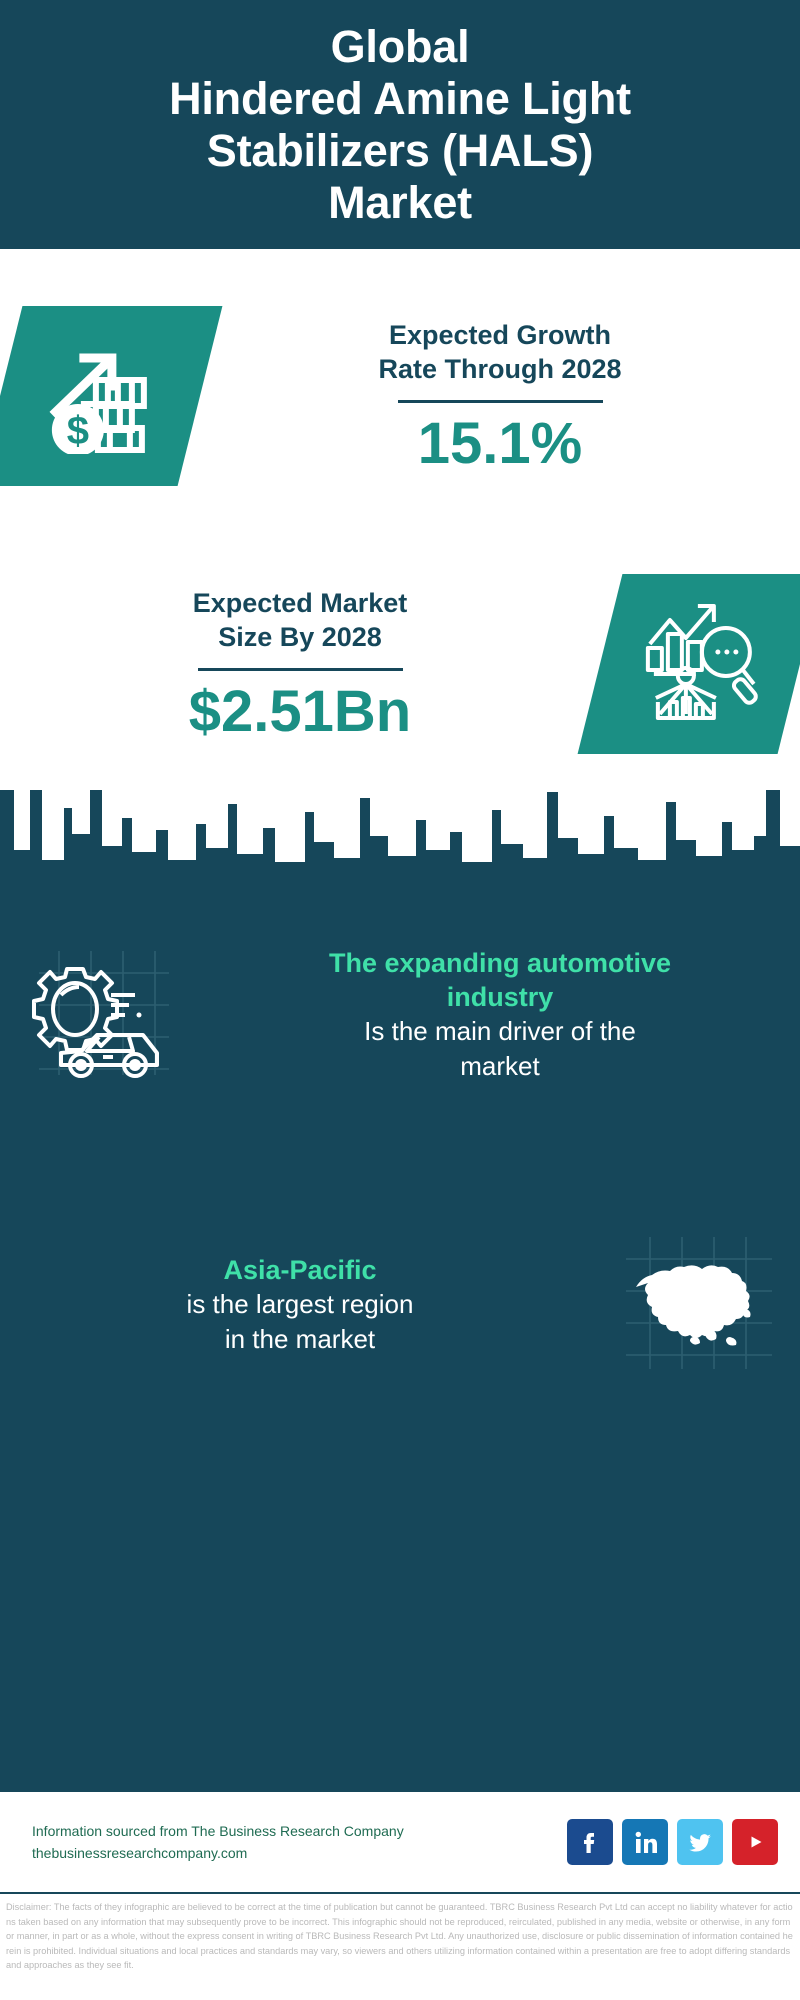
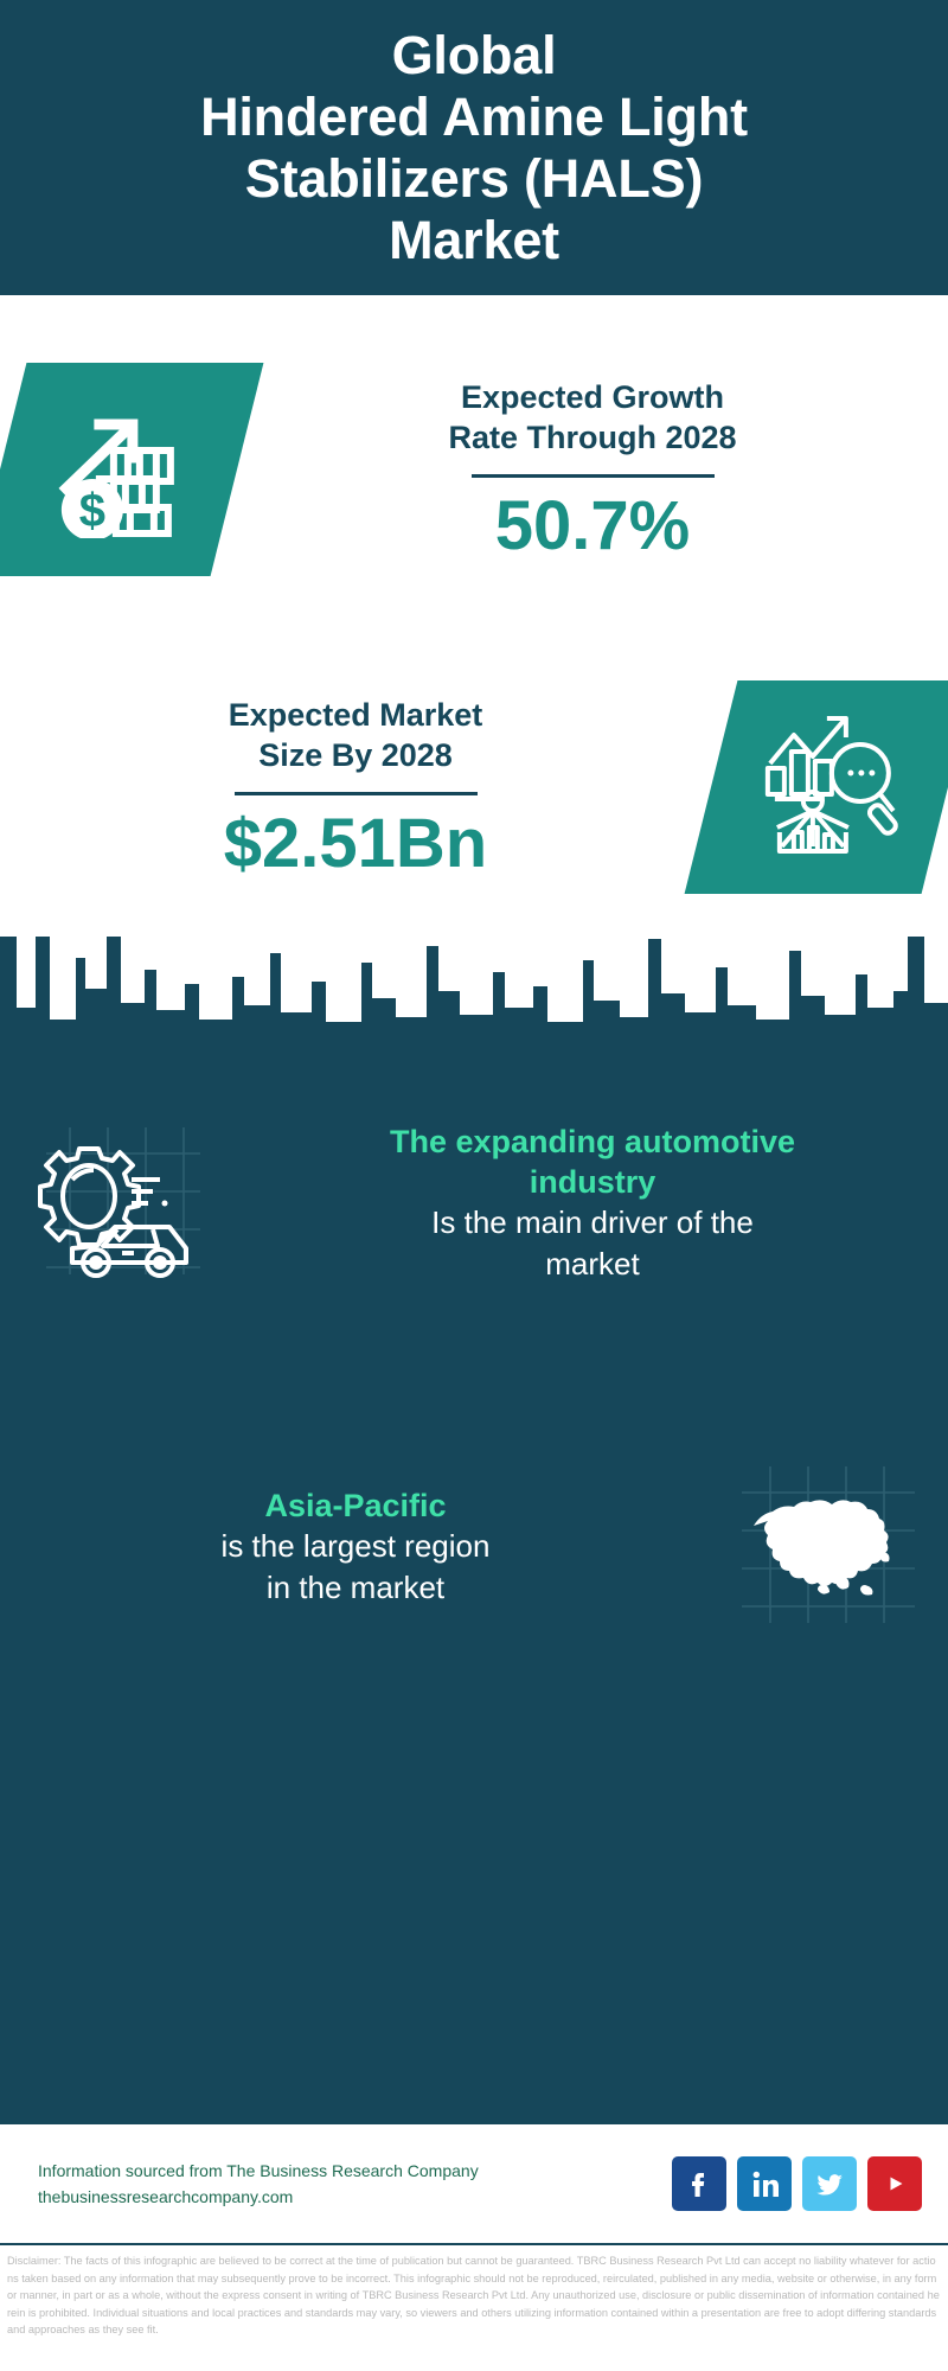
  Global
  Hindered Amine Light
  Stabilizers (HALS)
  Market
  Expected Growth
  Rate Through 2028
- 15.1%
+ 50.7%
  Expected Market
  Size By 2028
  $2.51Bn
  The expanding automotive
  industry
  Is the main driver of the
  market
  Asia-Pacific
  is the largest region
  in the market
  Information sourced from The Business Research Company
  thebusinessresearchcompany.com
- Disclaimer: The facts of they infographic are believed to be correct at the time of publication but cannot be guaranteed. TBRC Business Research Pvt Ltd can accept no liability whatever for actions taken based on any information that may subsequently prove to be incorrect. This infographic should not be reproduced, reirculated, published in any media, website or otherwise, in any form or manner, in part or as a whole, without the express consent in writing of TBRC Business Research Pvt Ltd. Any unauthorized use, disclosure or public dissemination of information contained herein is prohibited. Individual situations and local practices and standards may vary, so viewers and others utilizing information contained within a presentation are free to adopt differing standards and approaches as they see fit.
+ Disclaimer: The facts of this infographic are believed to be correct at the time of publication but cannot be guaranteed. TBRC Business Research Pvt Ltd can accept no liability whatever for actions taken based on any information that may subsequently prove to be incorrect. This infographic should not be reproduced, reirculated, published in any media, website or otherwise, in any form or manner, in part or as a whole, without the express consent in writing of TBRC Business Research Pvt Ltd. Any unauthorized use, disclosure or public dissemination of information contained herein is prohibited. Individual situations and local practices and standards may vary, so viewers and others utilizing information contained within a presentation are free to adopt differing standards and approaches as they see fit.
